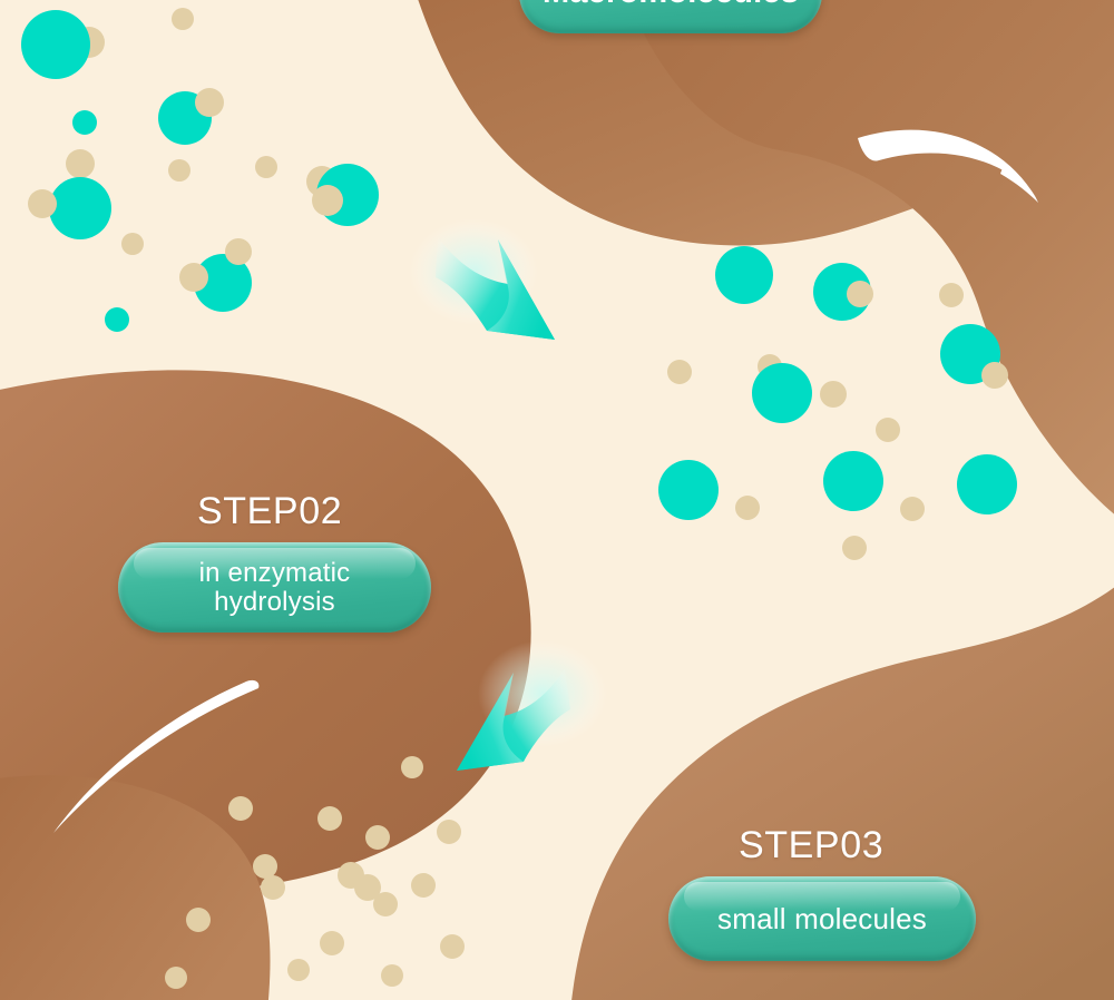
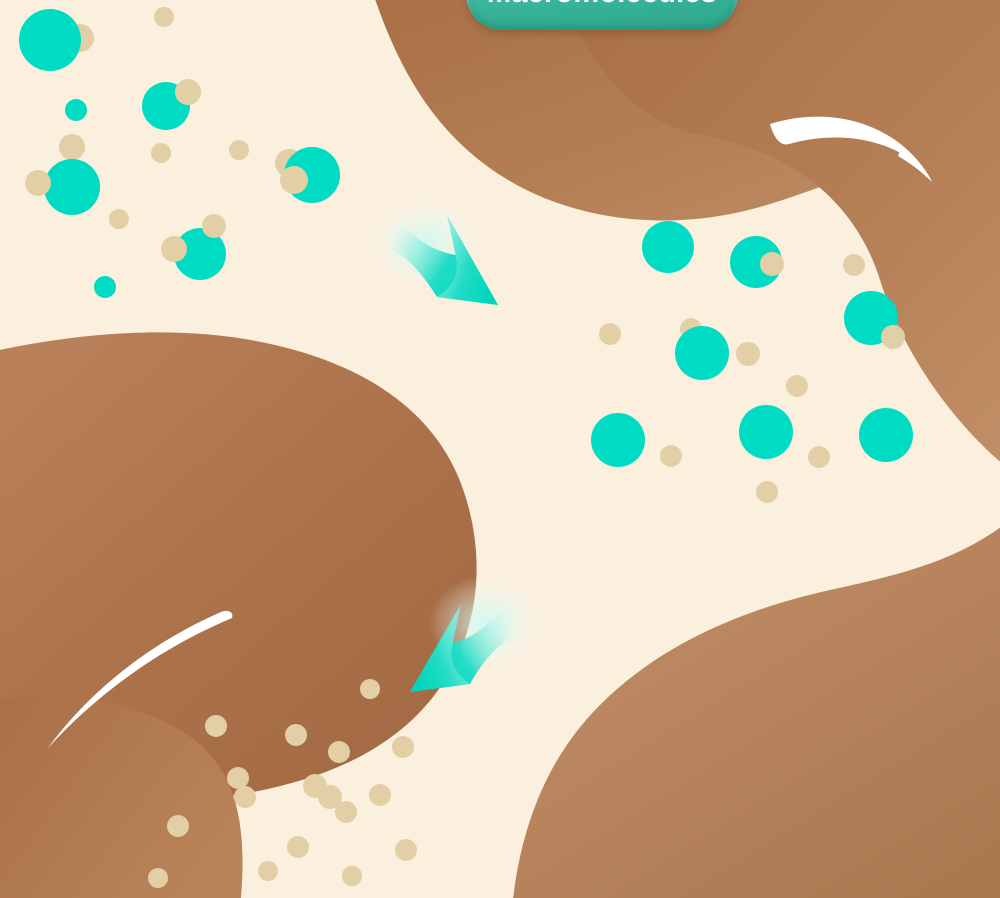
- STEP02
- in enzymatic
- hydrolysis
- STEP03
- small molecules
